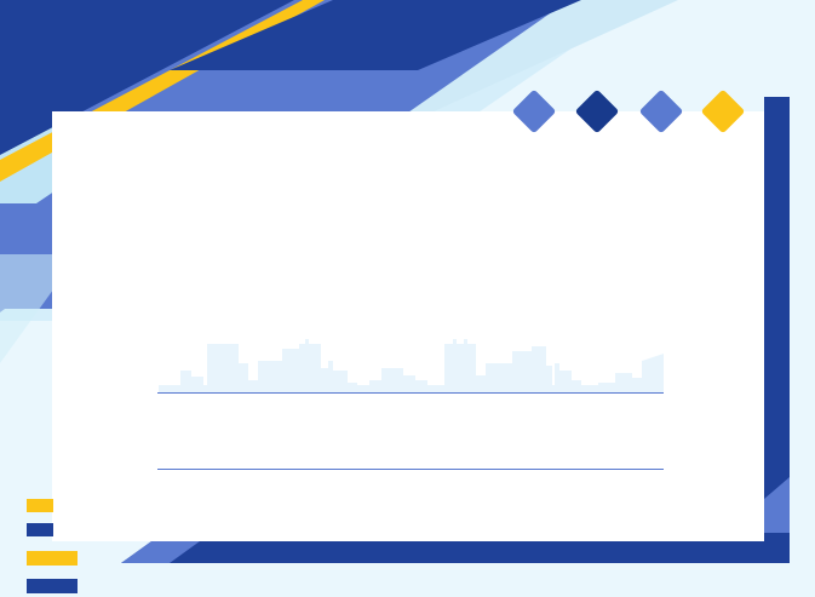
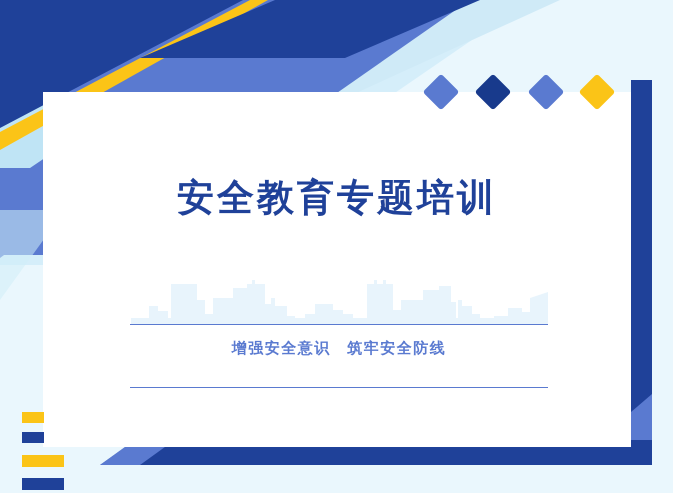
+ 安全教育专题培训
+ 增强安全意识 筑牢安全防线
